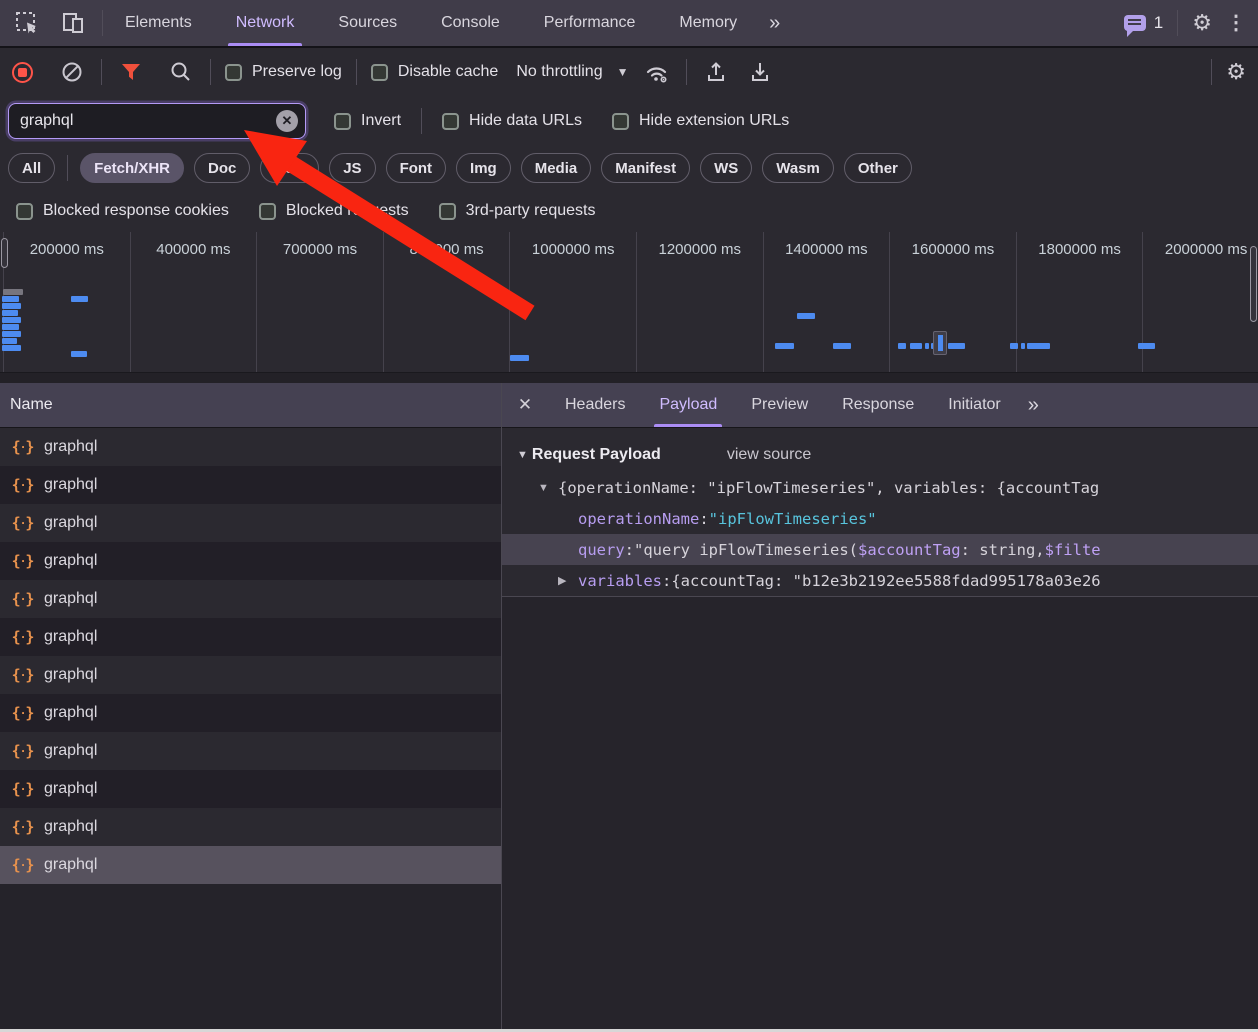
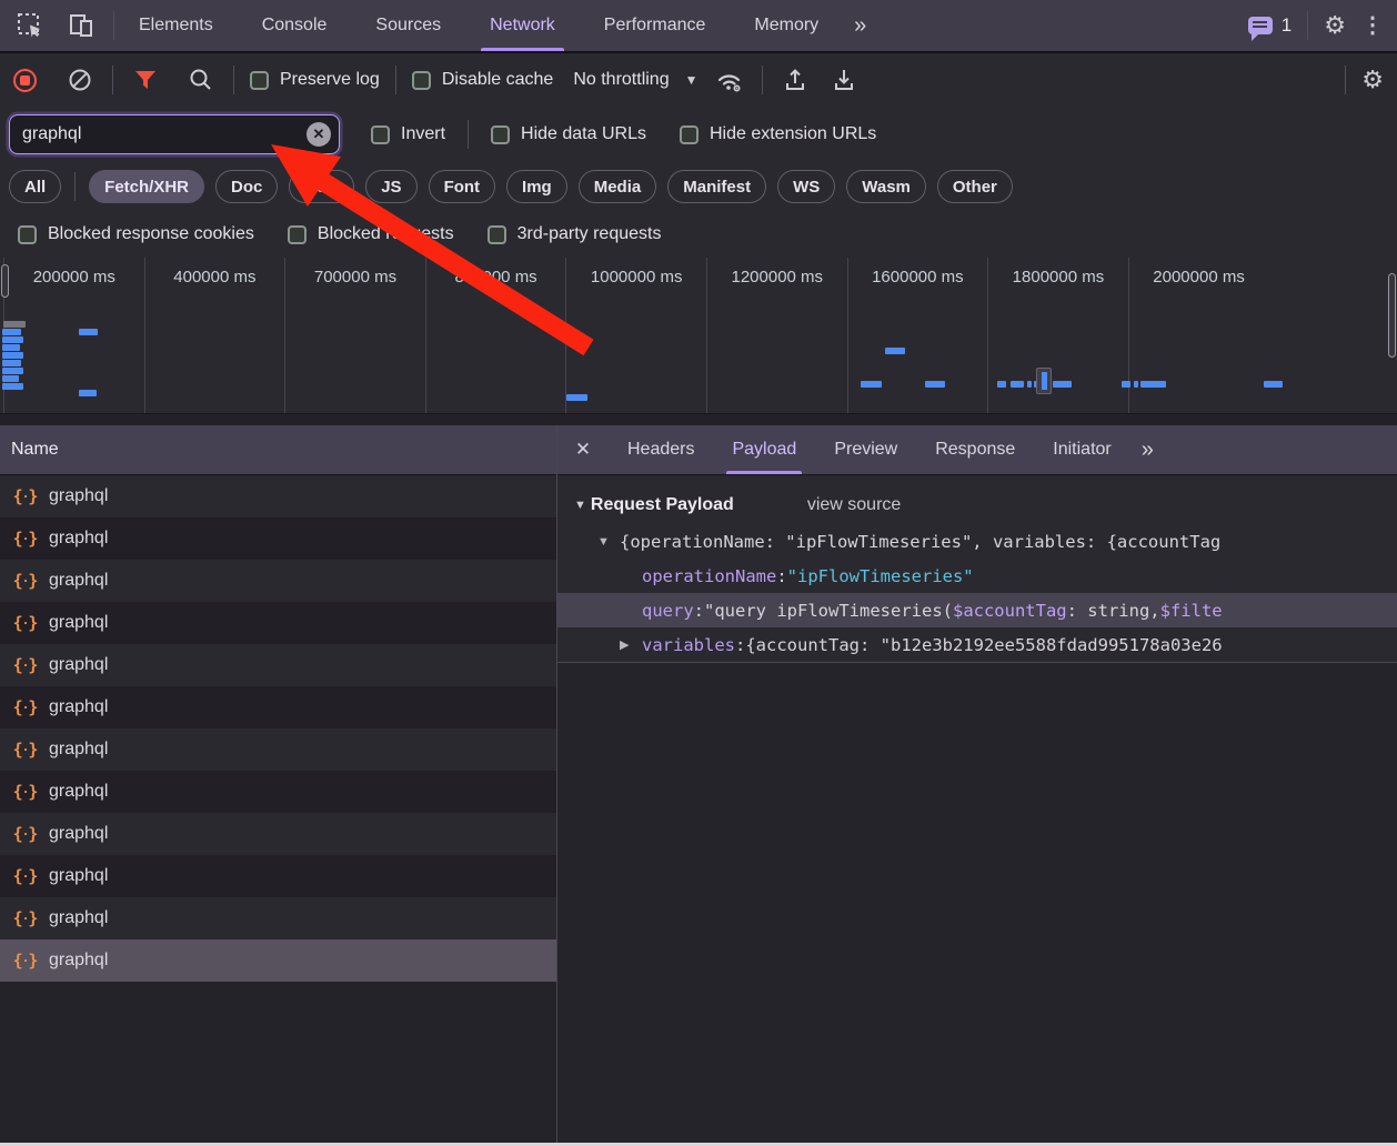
  Elements
- Network
+ Console
  Sources
- Console
+ Network
  Performance
  Memory
  »
  1
  ⚙
  ⋮
  Preserve log
  Disable cache
  No throttling
  ▼
  ⚙
  graphql
  ✕
  Invert
  Hide data URLs
  Hide extension URLs
  All
  Fetch/XHR
  Doc
  JS
  Font
  Img
  Media
  Manifest
  WS
  Wasm
  Other
  Blocked response cookies
  Blocked rests
  3rd-party requests
  200000 ms
  400000 ms
  700000 ms
  1000000 ms
  1200000 ms
- 1400000 ms
  1600000 ms
  1800000 ms
  2000000 ms
  Name
  {
  ·
  }
  graphql
  {
  ·
  }
  graphql
  {
  ·
  }
  graphql
  {
  ·
  }
  graphql
  {
  ·
  }
  graphql
  {
  ·
  }
  graphql
  {
  ·
  }
  graphql
  {
  ·
  }
  graphql
  {
  ·
  }
  graphql
  {
  ·
  }
  graphql
  {
  ·
  }
  graphql
  {
  ·
  }
  graphql
  ✕
  Headers
  Payload
  Preview
  Response
  Initiator
  »
  ▼
  Request Payload
  view source
  ▼
  {operationName: "ipFlowTimeseries", variables: {accountTag
  operationName
  :
  "ipFlowTimeseries"
  query
  :
  "query ipFlowTimeseries(
  $accountTag
  : string,
  $filte
  ▶
  variables
  :
  {accountTag: "b12e3b2192ee5588fdad995178a03e26
